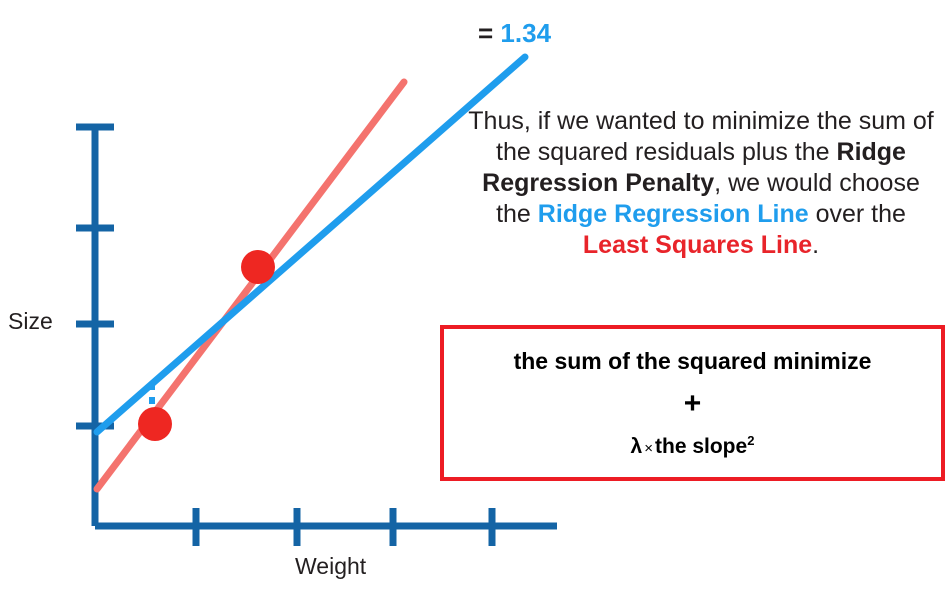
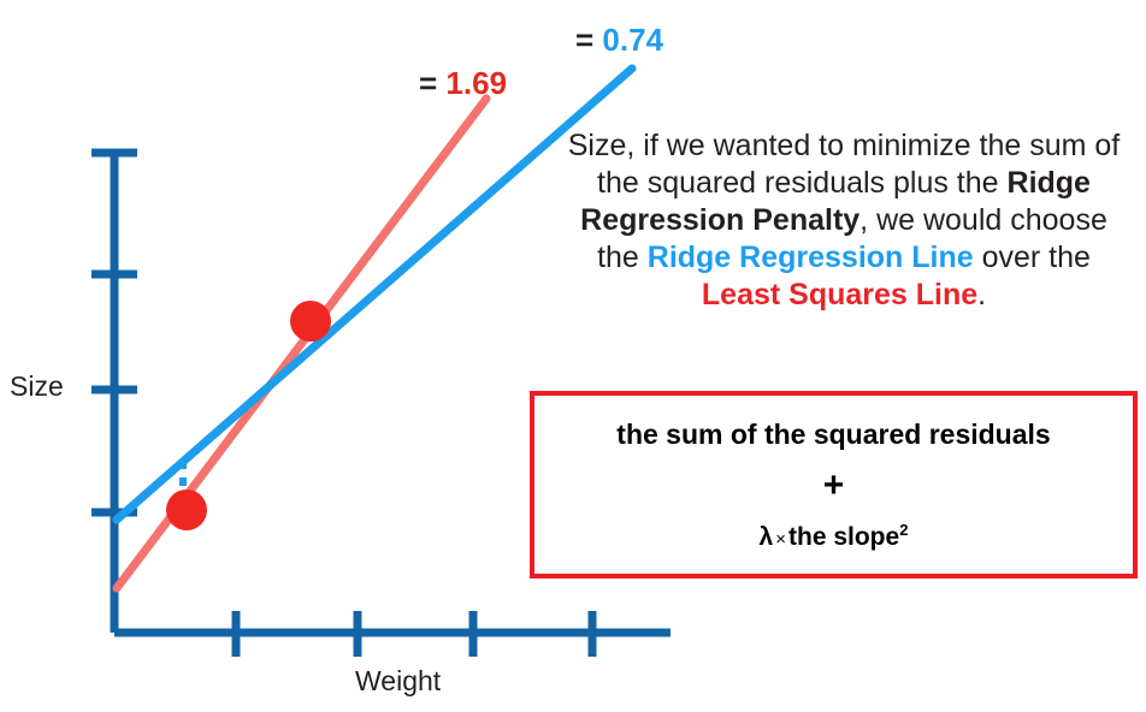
  Size
  Weight
+ = 1.69
- = 1.34
+ = 0.74
- Thus, if we wanted to minimize the sum of the squared residuals plus the Ridge Regression Penalty, we would choose the Ridge Regression Line over the Least Squares Line.
+ Size, if we wanted to minimize the sum of the squared residuals plus the Ridge Regression Penalty, we would choose the Ridge Regression Line over the Least Squares Line.
- the sum of the squared minimize
+ the sum of the squared residuals
  +
  λ×the slope2
